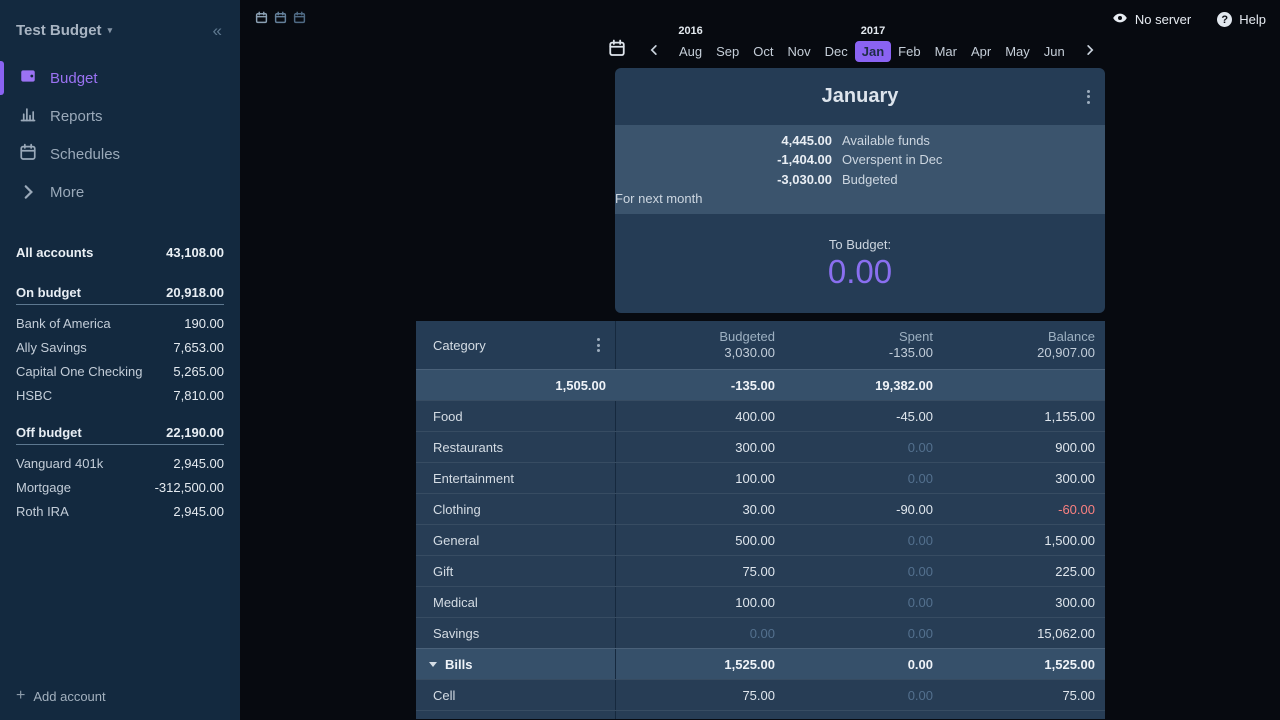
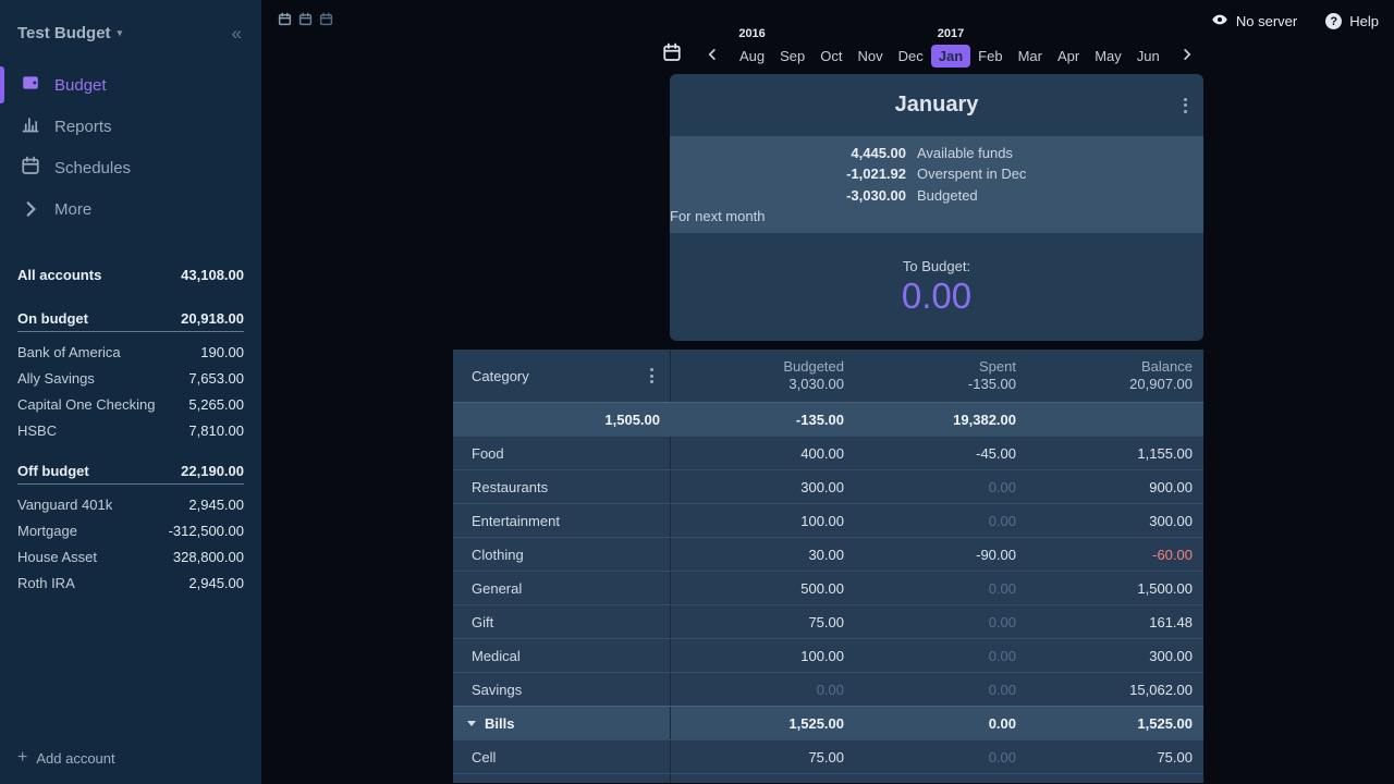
  Test Budget
  ▾
  «
  Budget
  Reports
  Schedules
  More
  All accounts
  43,108.00
  On budget
  20,918.00
  Bank of America
  190.00
  Ally Savings
  7,653.00
  Capital One Checking
  5,265.00
  HSBC
  7,810.00
  Off budget
  22,190.00
  Vanguard 401k
  2,945.00
  Mortgage
  -312,500.00
+ House Asset
+ 328,800.00
  Roth IRA
  2,945.00
  +
  Add account
  No server
  ?
  Help
  2016
  Aug
  Sep
  Oct
  Nov
  Dec
  2017
  Jan
  Feb
  Mar
  Apr
  May
  Jun
  January
  4,445.00
  Available funds
- -1,404.00
+ -1,021.92
  Overspent in Dec
  -3,030.00
  Budgeted
  For next month
  To Budget:
  0.00
  Category
  Budgeted
  3,030.00
  Spent
  -135.00
  Balance
  20,907.00
  1,505.00
  -135.00
  19,382.00
  Food
  400.00
  -45.00
  1,155.00
  Restaurants
  300.00
  0.00
  900.00
  Entertainment
  100.00
  0.00
  300.00
  Clothing
  30.00
  -90.00
  -60.00
  General
  500.00
  0.00
  1,500.00
  Gift
  75.00
  0.00
- 225.00
+ 161.48
  Medical
  100.00
  0.00
  300.00
  Savings
  0.00
  0.00
  15,062.00
  Bills
  1,525.00
  0.00
  1,525.00
  Cell
  75.00
  0.00
  75.00
